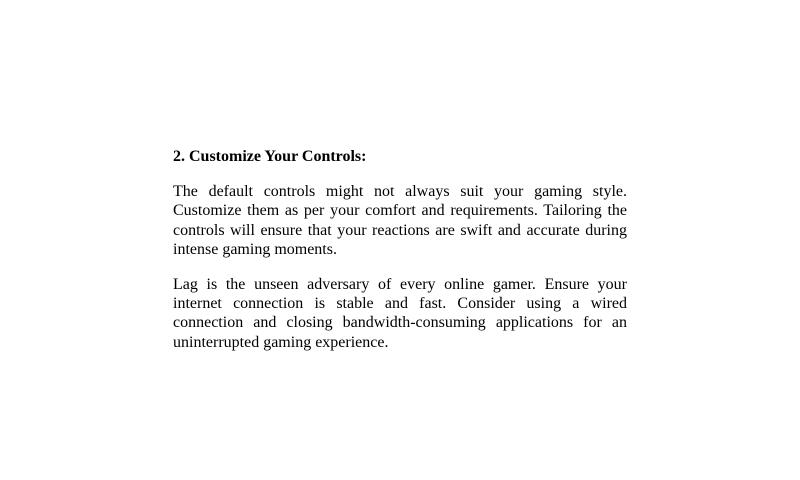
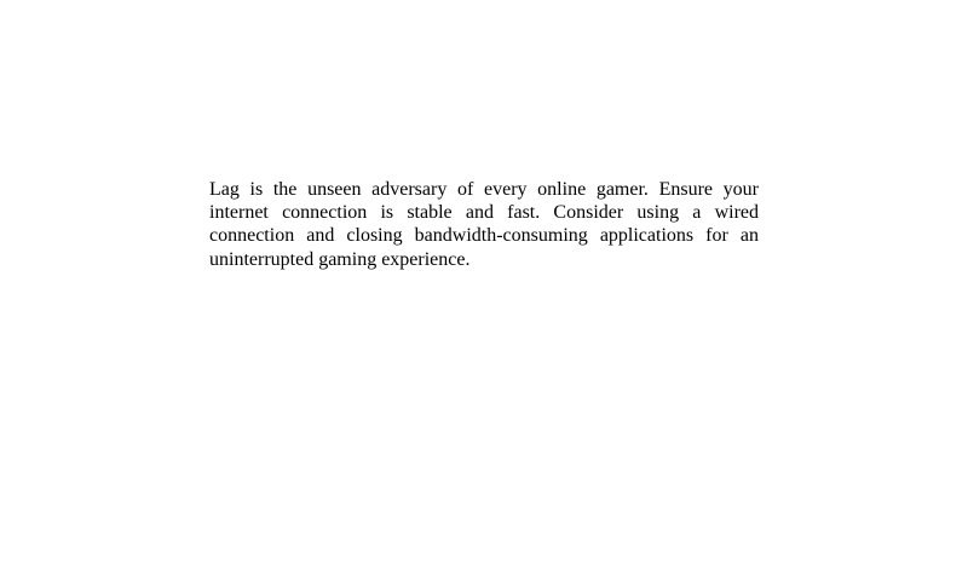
- 2. Customize Your Controls:
- The default controls might not always suit your gaming style. Customize them as per your comfort and requirements. Tailoring the controls will ensure that your reactions are swift and accurate during intense gaming moments.
  Lag is the unseen adversary of every online gamer. Ensure your internet connection is stable and fast. Consider using a wired connection and closing bandwidth-consuming applications for an uninterrupted gaming experience.
